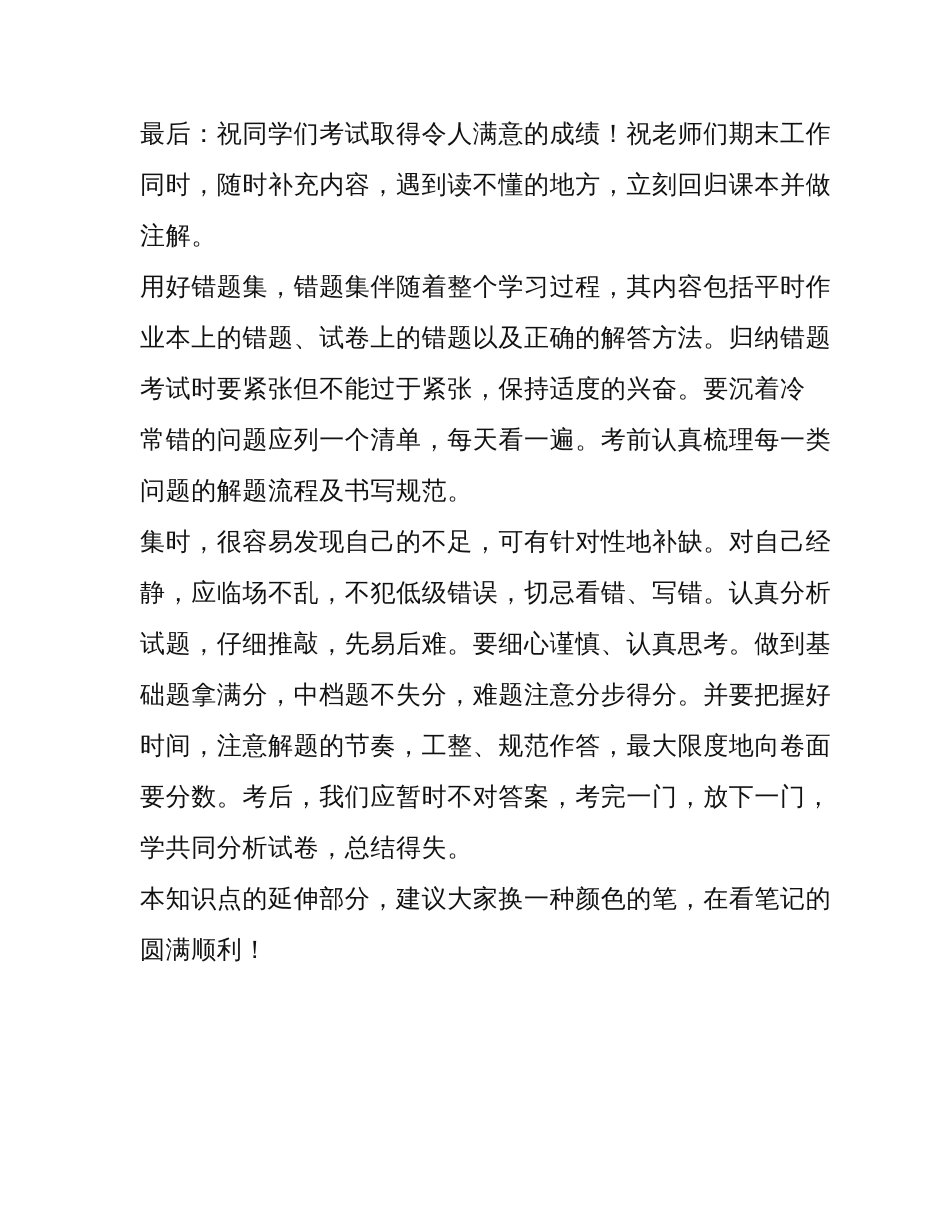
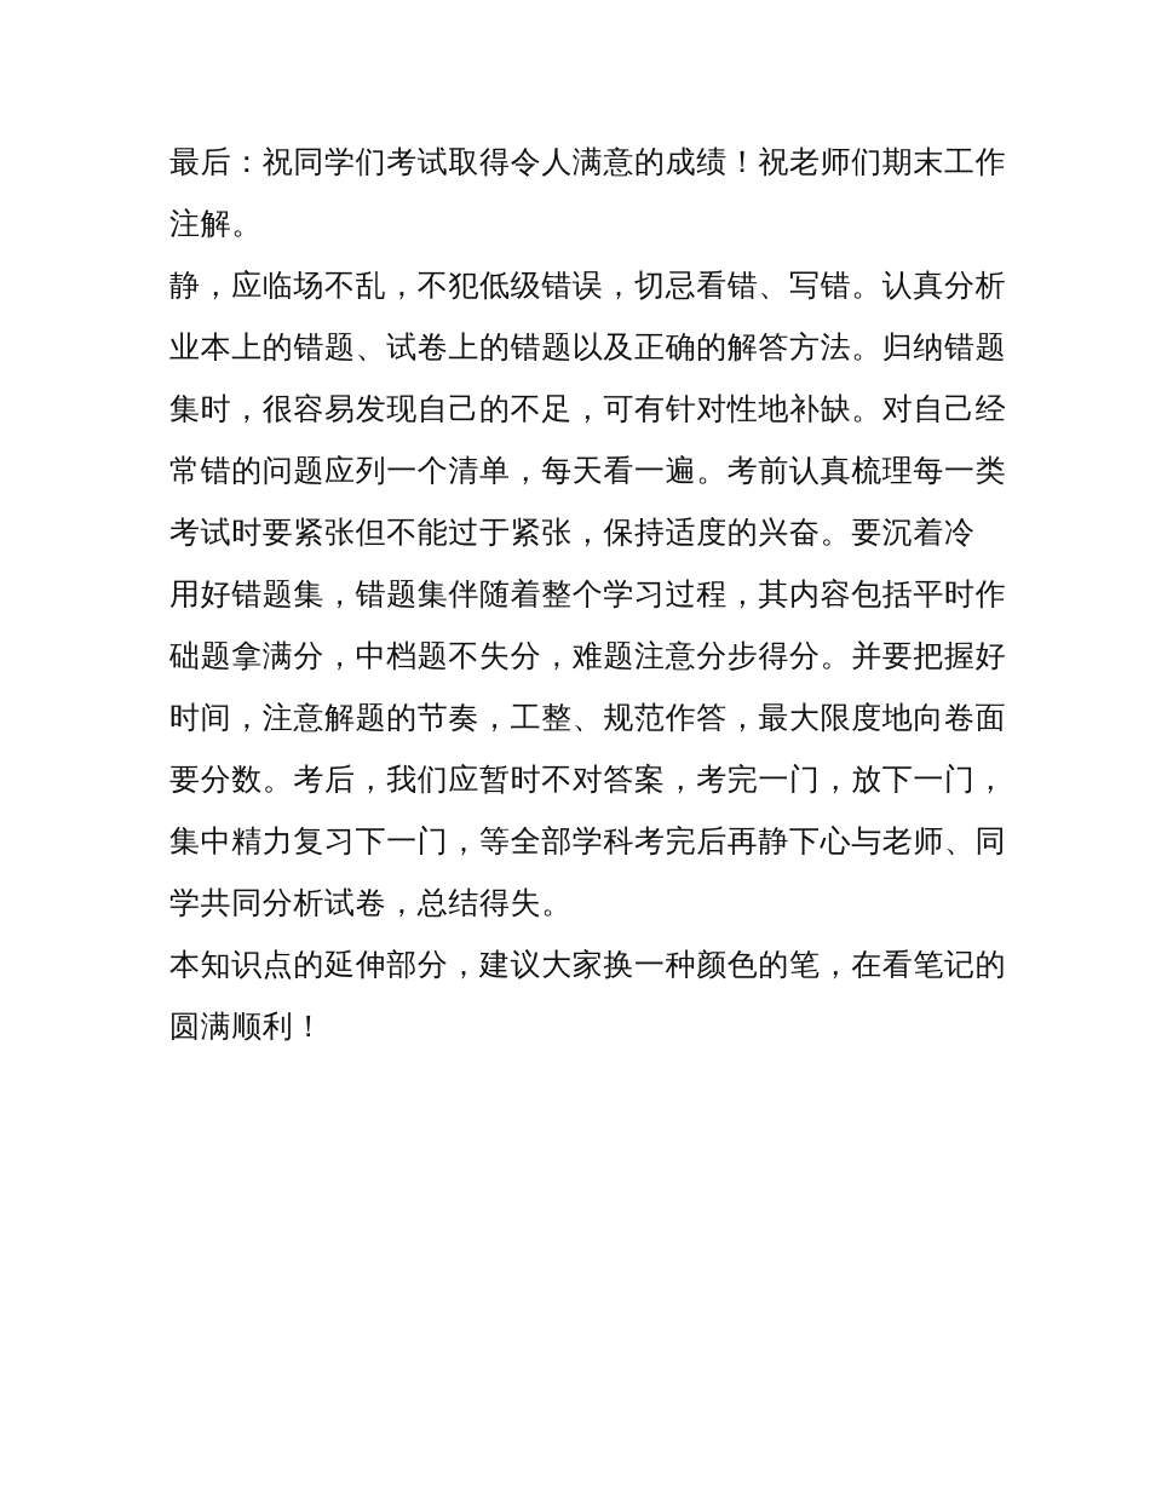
  最后：祝同学们考试取得令人满意的成绩！祝老师们期末工作
- 同时，随时补充内容，遇到读不懂的地方，立刻回归课本并做
  注解。
- 用好错题集，错题集伴随着整个学习过程，其内容包括平时作
+ 静，应临场不乱，不犯低级错误，切忌看错、写错。认真分析
  业本上的错题、试卷上的错题以及正确的解答方法。归纳错题
- 考试时要紧张但不能过于紧张，保持适度的兴奋。要沉着冷
+ 集时，很容易发现自己的不足，可有针对性地补缺。对自己经
  常错的问题应列一个清单，每天看一遍。考前认真梳理每一类
- 问题的解题流程及书写规范。
- 集时，很容易发现自己的不足，可有针对性地补缺。对自己经
+ 考试时要紧张但不能过于紧张，保持适度的兴奋。要沉着冷
- 静，应临场不乱，不犯低级错误，切忌看错、写错。认真分析
+ 用好错题集，错题集伴随着整个学习过程，其内容包括平时作
- 试题，仔细推敲，先易后难。要细心谨慎、认真思考。做到基
  础题拿满分，中档题不失分，难题注意分步得分。并要把握好
  时间，注意解题的节奏，工整、规范作答，最大限度地向卷面
  要分数。考后，我们应暂时不对答案，考完一门，放下一门，
+ 集中精力复习下一门，等全部学科考完后再静下心与老师、同
  学共同分析试卷，总结得失。
  本知识点的延伸部分，建议大家换一种颜色的笔，在看笔记的
  圆满顺利！
